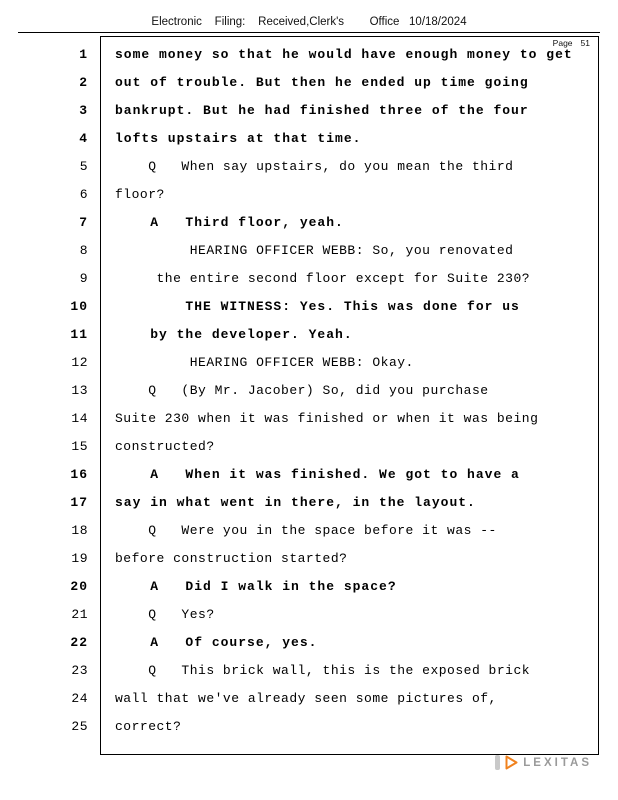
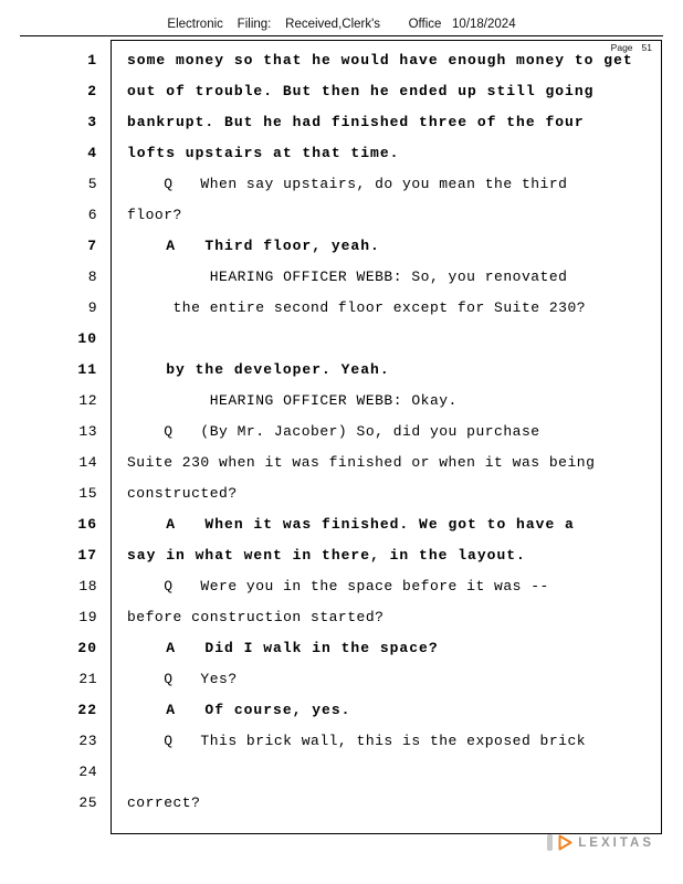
  Electronic Filing: Received,Clerk's Office 10/18/2024
  Page 51
  1
  some money so that he would have enough money to get
  2
- out of trouble. But then he ended up time going
+ out of trouble. But then he ended up still going
  3
  bankrupt. But he had finished three of the four
  4
  lofts upstairs at that time.
  5
  Q When say upstairs, do you mean the third
  6
  floor?
  7
  A Third floor, yeah.
  8
  HEARING OFFICER WEBB: So, you renovated
  9
  the entire second floor except for Suite 230?
  10
- THE WITNESS: Yes. This was done for us
  11
  by the developer. Yeah.
  12
  HEARING OFFICER WEBB: Okay.
  13
  Q (By Mr. Jacober) So, did you purchase
  14
  Suite 230 when it was finished or when it was being
  15
  constructed?
  16
  A When it was finished. We got to have a
  17
  say in what went in there, in the layout.
  18
  Q Were you in the space before it was --
  19
  before construction started?
  20
  A Did I walk in the space?
  21
  Q Yes?
  22
  A Of course, yes.
  23
  Q This brick wall, this is the exposed brick
  24
- wall that we've already seen some pictures of,
  25
  correct?
  LEXITAS
